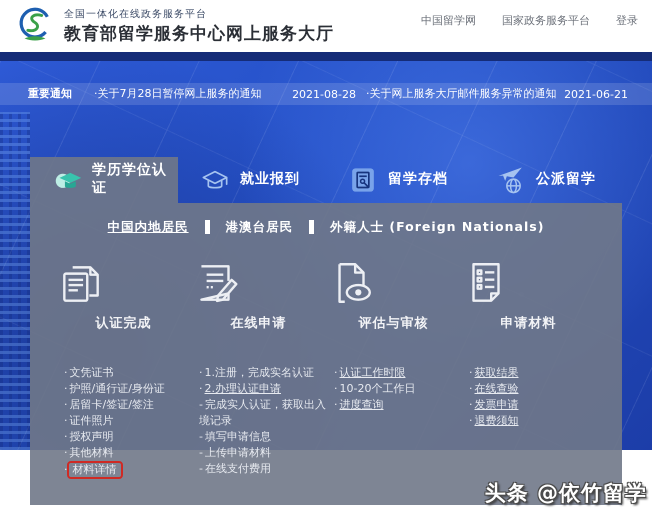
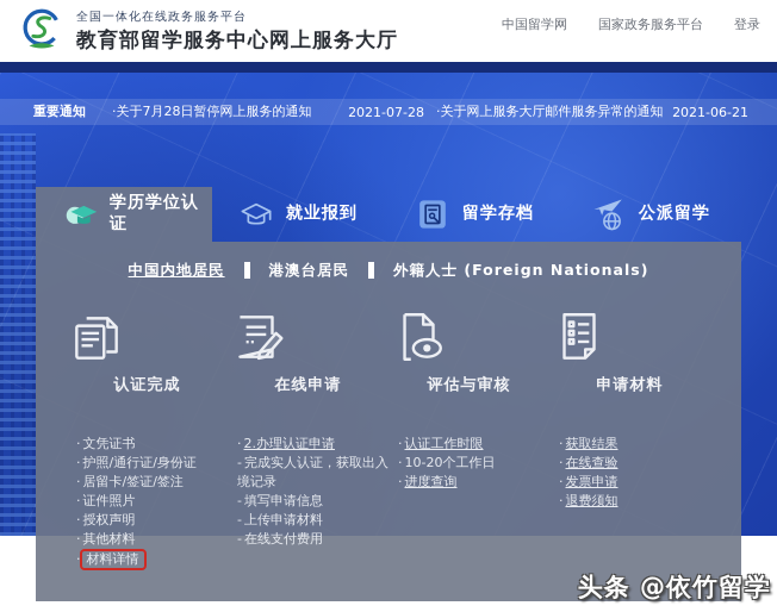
  全国一体化在线政务服务平台
  教育部留学服务中心网上服务大厅
  中国留学网
  国家政务服务平台
  登录
  重要通知
  ·关于7月28日暂停网上服务的通知
- 2021-08-28
+ 2021-07-28
  ·关于网上服务大厅邮件服务异常的通知
  2021-06-21
  学历学位认证
  就业报到
  留学存档
  公派留学
  中国内地居民
  港澳台居民
  外籍人士 (Foreign Nationals)
  认证完成
  在线申请
  评估与审核
  申请材料
  · 文凭证书
  · 护照/通行证/身份证
  · 居留卡/签证/签注
  · 证件照片
  · 授权声明
  · 其他材料
  · 材料详情
- · 1.注册，完成实名认证
  · 2.办理认证申请
  - 完成实人认证，获取出入境记录
  - 填写申请信息
  - 上传申请材料
  - 在线支付费用
  · 认证工作时限
  · 10-20个工作日
  · 进度查询
  · 获取结果
  · 在线查验
  · 发票申请
  · 退费须知
  头条 @依竹留学
